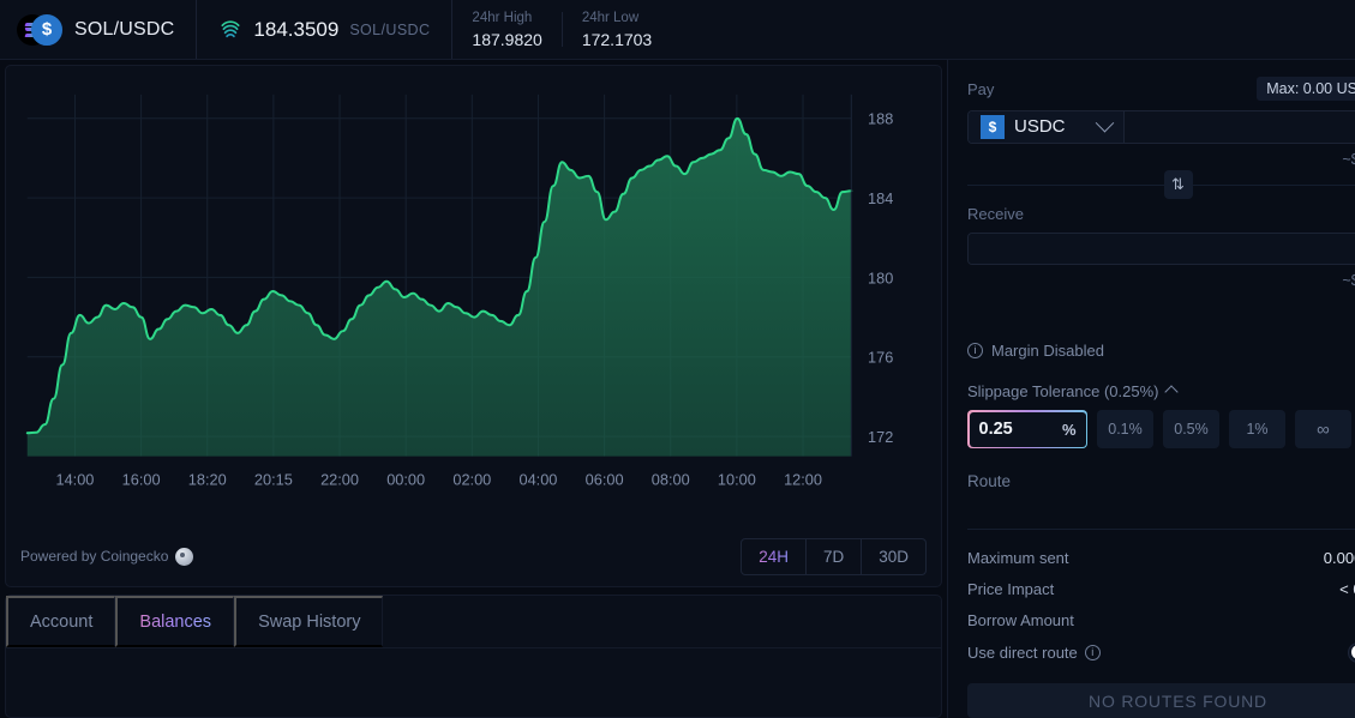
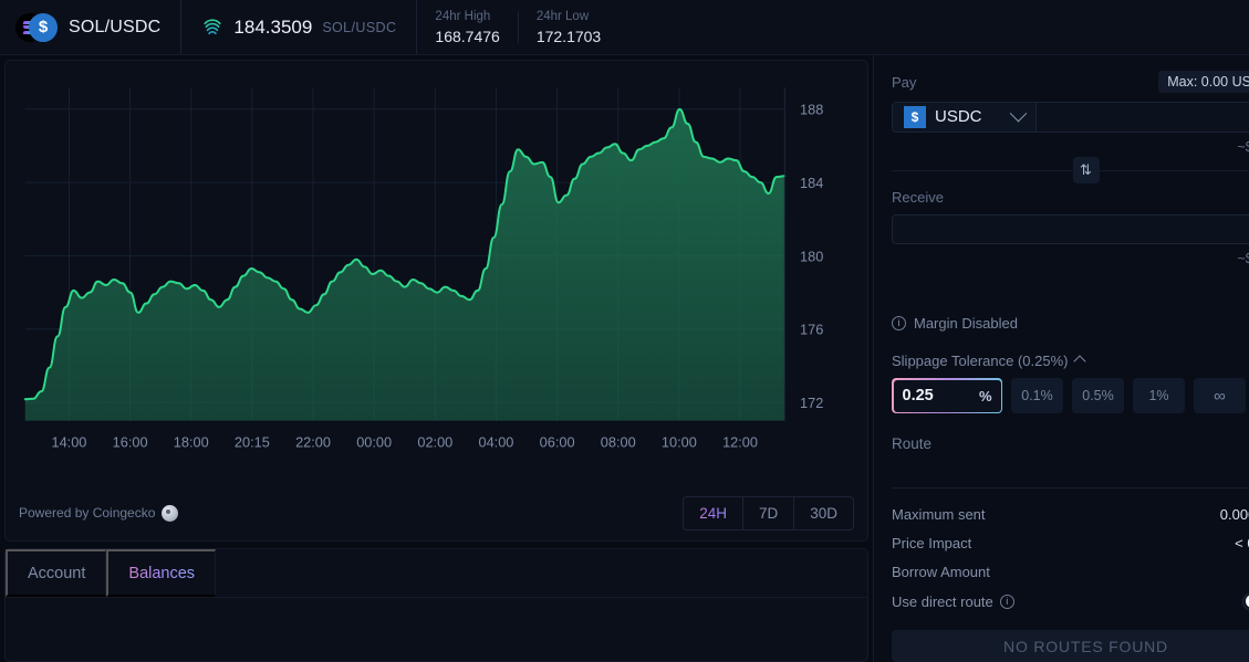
  $
  SOL/USDC
  184.3509
  SOL/USDC
  24hr High
- 187.9820
+ 168.7476
  24hr Low
  172.1703
  172
  176
  180
  184
  188
  14:00
  16:00
- 18:20
+ 18:00
  20:15
  22:00
  00:00
  02:00
  04:00
  06:00
  08:00
  10:00
  12:00
  Powered by Coingecko
  24H
  7D
  30D
  Account
  Balances
- Swap History
  Pay
  Max: 0.00 US
  $
  USDC
  ⇅
  Receive
  i
  Margin Disabled
  Slippage Tolerance (0.25%)
  0.25
  %
  0.1%
  0.5%
  1%
  ∞
  Route
  Maximum sent
  Price Impact
  Borrow Amount
  Use direct route
  i
  NO ROUTES FOUND
